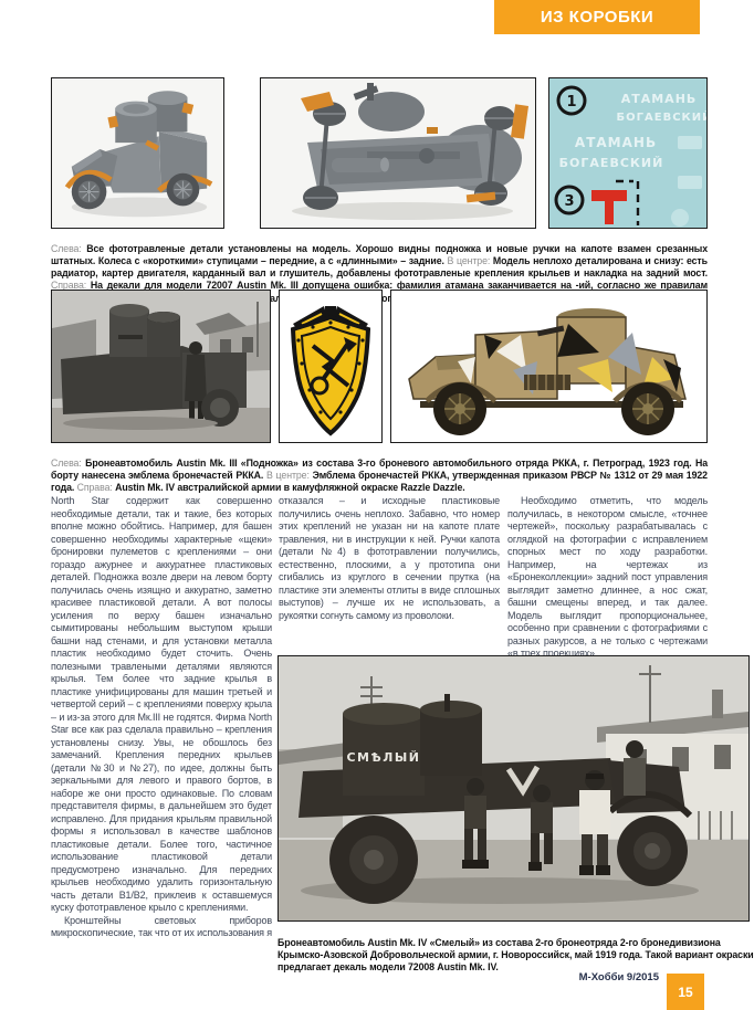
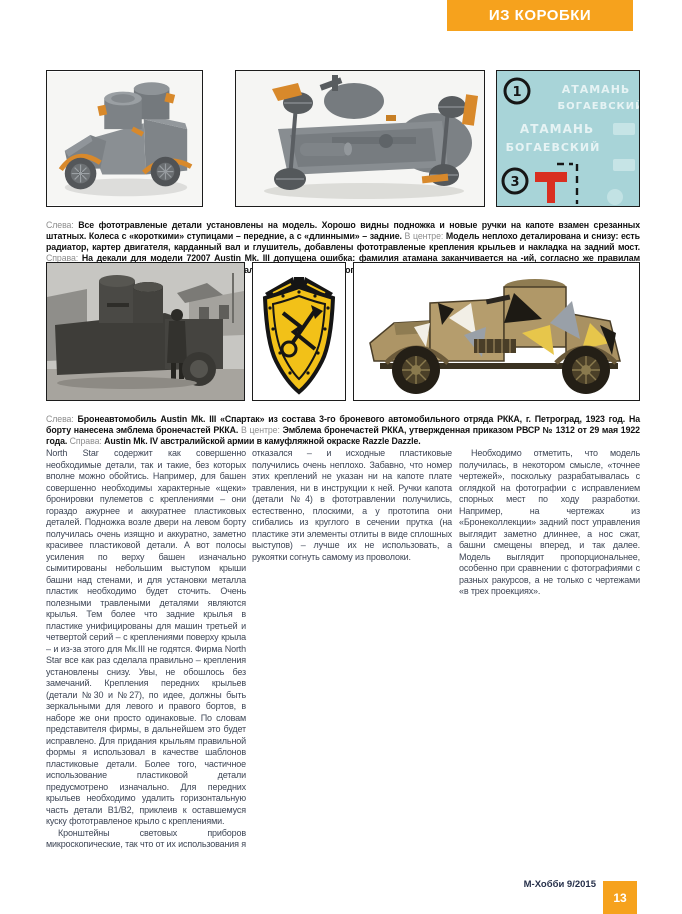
  ИЗ КОРОБКИ
  1
  3
  АТАМАНЬ
  БОГАЕВСКИ
  АТАМАНЬ
  БОГАЕВСКИЙ
  Слева: Все фототравленые детали установлены на модель. Хорошо видны подножка и новые ручки на капоте взамен срезанных штатных. Колеса с «короткими» ступицами – передние, а с «длинными» – задние. В центре: Модель неплохо деталирована и снизу: есть радиатор, картер двигателя, карданный вал и глушитель, добавлены фототравленые крепления крыльев и накладка на задний мост. Справа: На декали для модели 72007 Austin Mk. III допущена ошибка: фамилия атамана заканчивается на -ий, согласно же правилам ао
- Слева: Бронеавтомобиль Austin Mk. III «Подножка» из состава 3-го броневого автомобильного отряда РККА, г. Петроград, 1923 год. На борту нанесена эмблема бронечастей РККА. В центре: Эмблема бронечастей РККА, утвержденная приказом РВСР № 1312 от 29 мая 1922 года. Справа: Austin Mk. IV австралийской армии в камуфляжной окраске Razzle Dazzle.
+ Слева: Бронеавтомобиль Austin Mk. III «Спартак» из состава 3-го броневого автомобильного отряда РККА, г. Петроград, 1923 год. На борту нанесена эмблема бронечастей РККА. В центре: Эмблема бронечастей РККА, утвержденная приказом РВСР № 1312 от 29 мая 1922 года. Справа: Austin Mk. IV австралийской армии в камуфляжной окраске Razzle Dazzle.
  North Star содержит как совершенно необходимые детали, так и такие, без которых вполне можно обойтись. Например, для башен совершенно необходимы характерные «щеки» бронировки пулеметов с креплениями – они гораздо ажурнее и аккуратнее пластиковых деталей. Подножка возле двери на левом борту получилась очень изящно и аккуратно, заметно красивее пластиковой детали. А вот полосы усиления по верху башен изначально сымитированы небольшим выступом крыши башни над стенами, и для установки металла пластик необходимо будет сточить. Очень полезными травлеными деталями являются крылья. Тем более что задние крылья в пластике унифицированы для машин третьей и четвертой серий – с креплениями поверху крыла – и из-за этого для Мк.III не годятся. Фирма North Star все как раз сделала правильно – крепления установлены снизу. Увы, не обошлось без замечаний. Крепления передних крыльев (детали №30 и №27), по идее, должны быть зеркальными для левого и правого бортов, в наборе же они просто одинаковые. По словам представителя фирмы, в дальнейшем это будет исправлено. Для придания крыльям правильной формы я использовал в качестве шаблонов пластиковые детали. Более того, частичное использование пластиковой детали предусмотрено изначально. Для передних крыльев необходимо удалить горизонтальную часть детали B1/B2, приклеив к оставшемуся куску фототравленое крыло с креплениями.
  Кронштейны световых приборов микроскопические, так что от их использования я
  отказался – и исходные пластиковые получились очень неплохо. Забавно, что номер этих креплений не указан ни на капоте плате травления, ни в инструкции к ней. Ручки капота (детали №4) в фототравлении получились, естественно, плоскими, а у прототипа они сгибались из круглого в сечении прутка (на пластике эти элементы отлиты в виде сплошных выступов) – лучше их не использовать, а рукоятки согнуть самому из проволоки.
  Необходимо отметить, что модель получилась, в некотором смысле, «точнее чертежей», поскольку разрабатывалась с оглядкой на фотографии с исправлением спорных мест по ходу разработки. Например, на чертежах из «Бронеколлекции» задний пост управления выглядит заметно длиннее, а нос сжат, башни смещены вперед, и так далее. Модель выглядит пропорциональнее, особенно при сравнении с фотографиями с разных ракурсов, а не только с чертежами «в трех проекциях».
- СМѢЛЫЙ
- Бронеавтомобиль Austin Mk. IV «Смелый» из состава 2-го бронеотряда 2-го бронедивизиона Крымско-Азовской Добровольческой армии, г. Новороссийск, май 1919 года. Такой вариант окраски предлагает декаль модели 72008 Austin Mk. IV.
  М-Хобби 9/2015
- 15
+ 13
